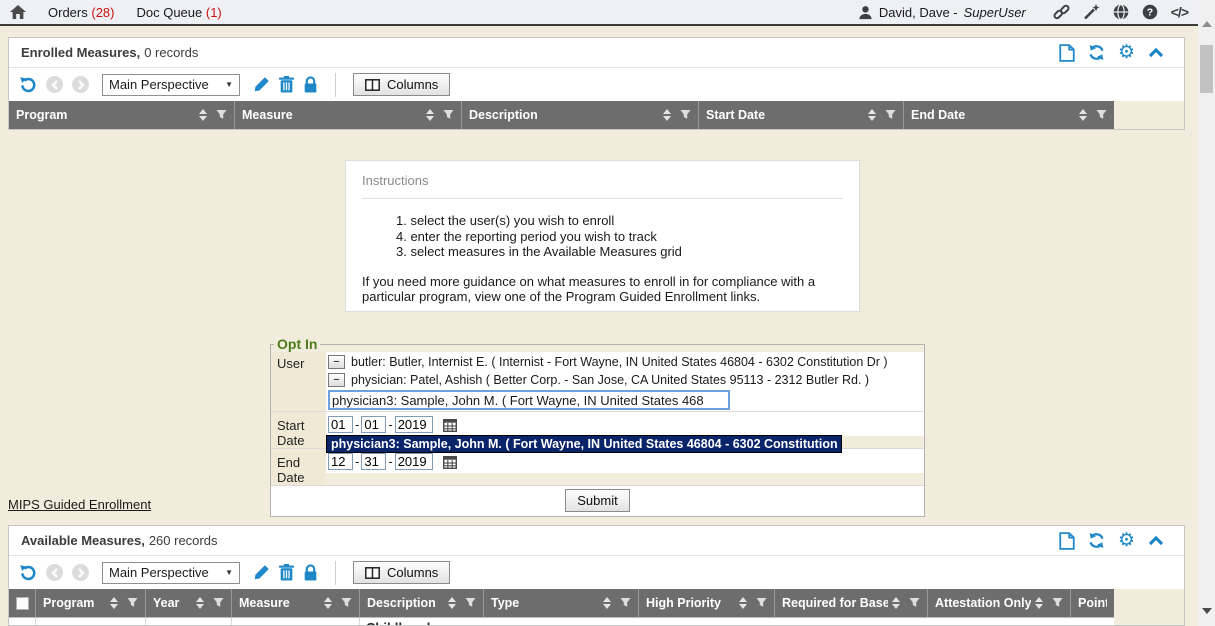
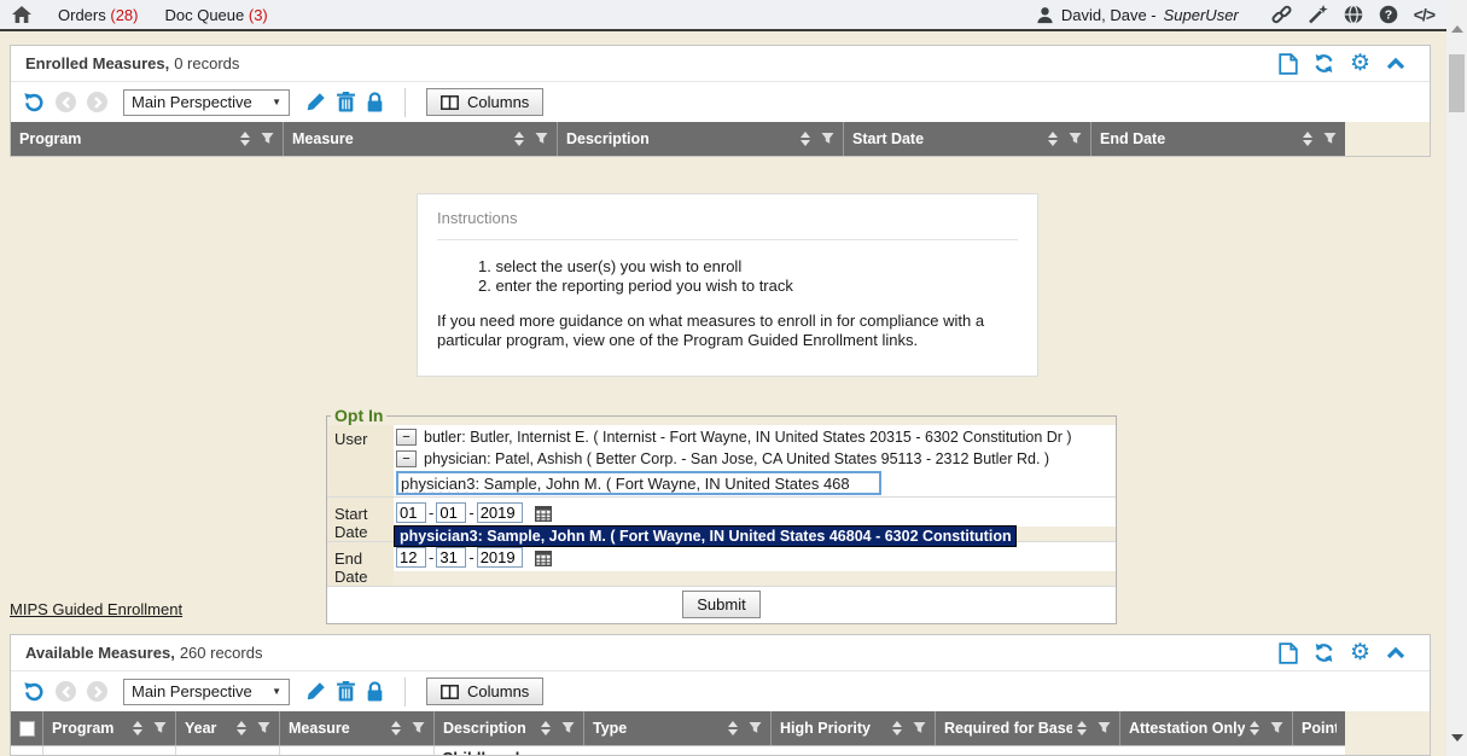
  Orders (28)
- Doc Queue (1)
+ Doc Queue (3)
  David, Dave -
  SuperUser
  ?
  </>
  Enrolled Measures,
  0 records
  ⚙
  Main Perspective
  ▼
  Columns
  Program
  Measure
  Description
  Start Date
  End Date
  Instructions
  1. select the user(s) you wish to enroll
- 4. enter the reporting period you wish to track
+ 2. enter the reporting period you wish to track
- 3. select measures in the Available Measures grid
  If you need more guidance on what measures to enroll in for compliance with a particular program, view one of the Program Guided Enrollment links.
  Opt In
  User
  −
- butler: Butler, Internist E. ( Internist - Fort Wayne, IN United States 46804 - 6302 Constitution Dr )
+ butler: Butler, Internist E. ( Internist - Fort Wayne, IN United States 20315 - 6302 Constitution Dr )
  −
  physician: Patel, Ashish ( Better Corp. - San Jose, CA United States 95113 - 2312 Butler Rd. )
  physician3: Sample, John M. ( Fort Wayne, IN United States 468
  physician3: Sample, John M. ( Fort Wayne, IN United States 46804 - 6302 Constitution
  Start Date
  01
  -
  01
  -
  2019
  End Date
  12
  -
  31
  -
  2019
  Submit
  MIPS Guided Enrollment
  Available Measures,
  260 records
  ⚙
  Main Perspective
  ▼
  Columns
  Program
  Year
  Measure
  Description
  Type
  High Priority
  Required for Base
  Attestation Only
